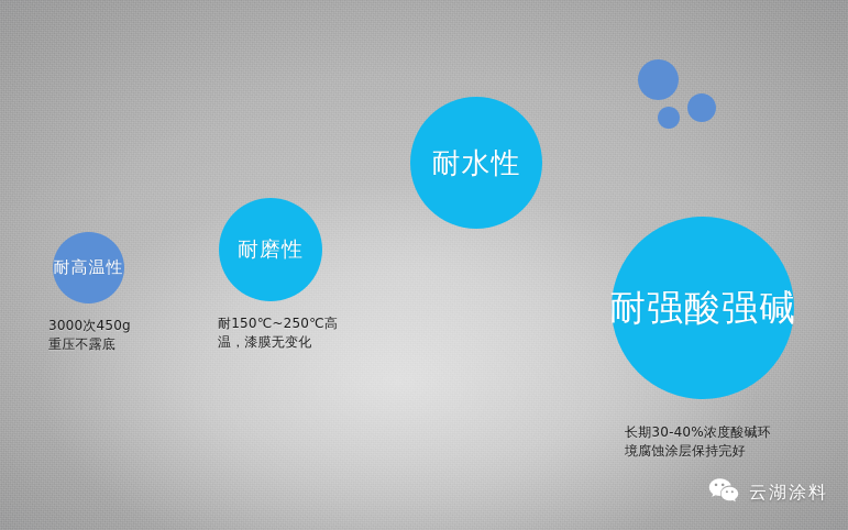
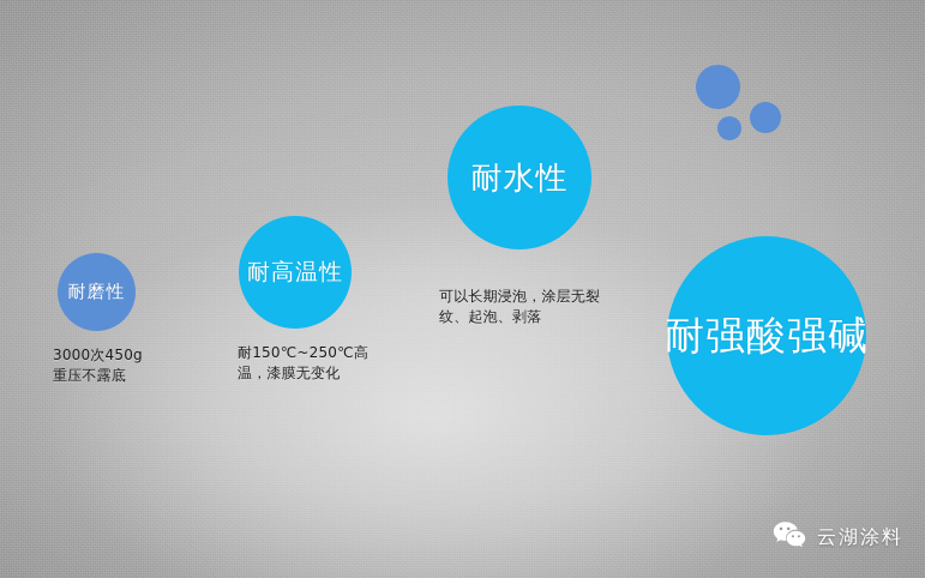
- 耐高温性
+ 耐磨性
  3000次450g
  重压不露底
- 耐磨性
+ 耐高温性
  耐150℃~250℃高
  温，漆膜无变化
  耐水性
+ 可以长期浸泡，涂层无裂
+ 纹、起泡、剥落
  耐强酸强碱
- 长期30-40%浓度酸碱环
- 境腐蚀涂层保持完好
  云湖涂料
